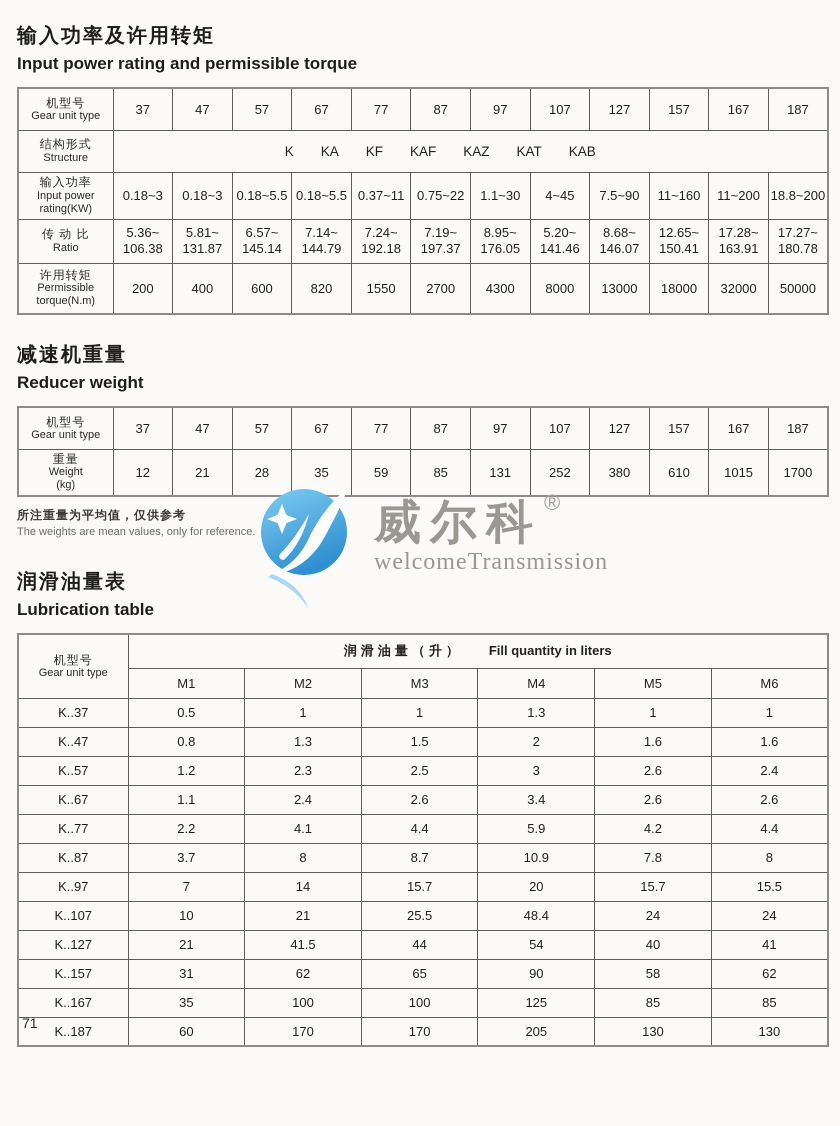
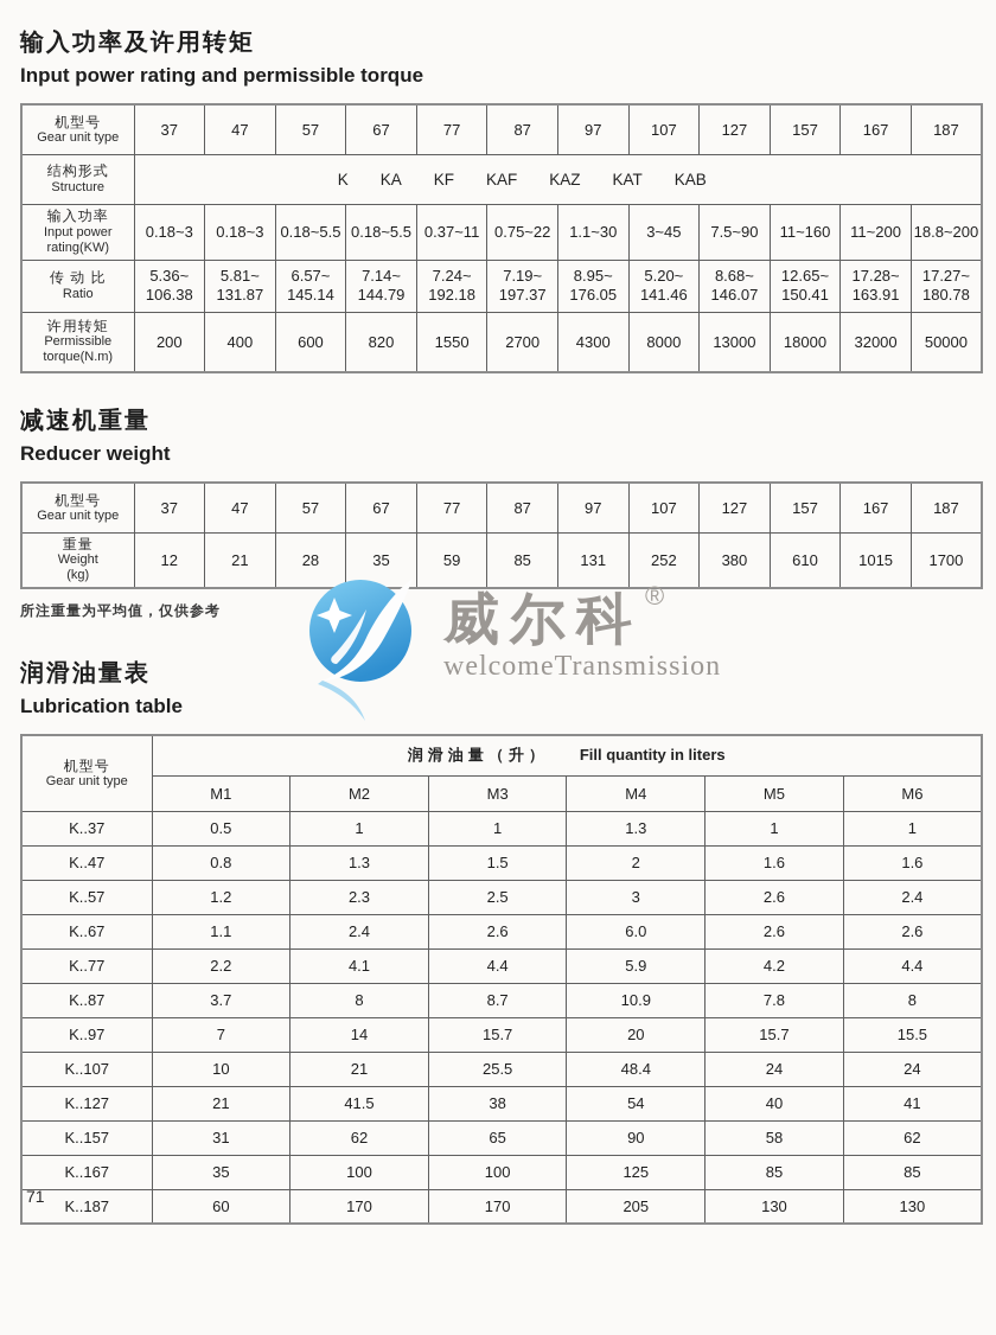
  输入功率及许用转矩
  Input power rating and permissible torque
  机型号Gear unit type	37	47	57	67	77	87	97	107	127	157	167	187
  结构形式Structure	K KA KF KAF KAZ KAT KAB
- 输入功率Input powerrating(KW)	0.18~3	0.18~3	0.18~5.5	0.18~5.5	0.37~11	0.75~22	1.1~30	4~45	7.5~90	11~160	11~200	18.8~200
+ 输入功率Input powerrating(KW)	0.18~3	0.18~3	0.18~5.5	0.18~5.5	0.37~11	0.75~22	1.1~30	3~45	7.5~90	11~160	11~200	18.8~200
  传 动 比Ratio	5.36~106.38	5.81~131.87	6.57~145.14	7.14~144.79	7.24~192.18	7.19~197.37	8.95~176.05	5.20~141.46	8.68~146.07	12.65~150.41	17.28~163.91	17.27~180.78
  许用转矩Permissibletorque(N.m)	200	400	600	820	1550	2700	4300	8000	13000	18000	32000	50000
  减速机重量
  Reducer weight
  机型号Gear unit type	37	47	57	67	77	87	97	107	127	157	167	187
  重量Weight(kg)	12	21	28	35	59	85	131	252	380	610	1015	1700
  所注重量为平均值，仅供参考
- The weights are mean values, only for reference.
  润滑油量表
  Lubrication table
  机型号Gear unit type	润滑油量（升） Fill quantity in liters
  M1	M2	M3	M4	M5	M6
  K..37	0.5	1	1	1.3	1	1
  K..47	0.8	1.3	1.5	2	1.6	1.6
  K..57	1.2	2.3	2.5	3	2.6	2.4
- K..67	1.1	2.4	2.6	3.4	2.6	2.6
+ K..67	1.1	2.4	2.6	6.0	2.6	2.6
  K..77	2.2	4.1	4.4	5.9	4.2	4.4
  K..87	3.7	8	8.7	10.9	7.8	8
  K..97	7	14	15.7	20	15.7	15.5
  K..107	10	21	25.5	48.4	24	24
- K..127	21	41.5	44	54	40	41
+ K..127	21	41.5	38	54	40	41
  K..157	31	62	65	90	58	62
  K..167	35	100	100	125	85	85
  K..187	60	170	170	205	130	130
  71
  威尔科
  ®
  welcomeTransmission
